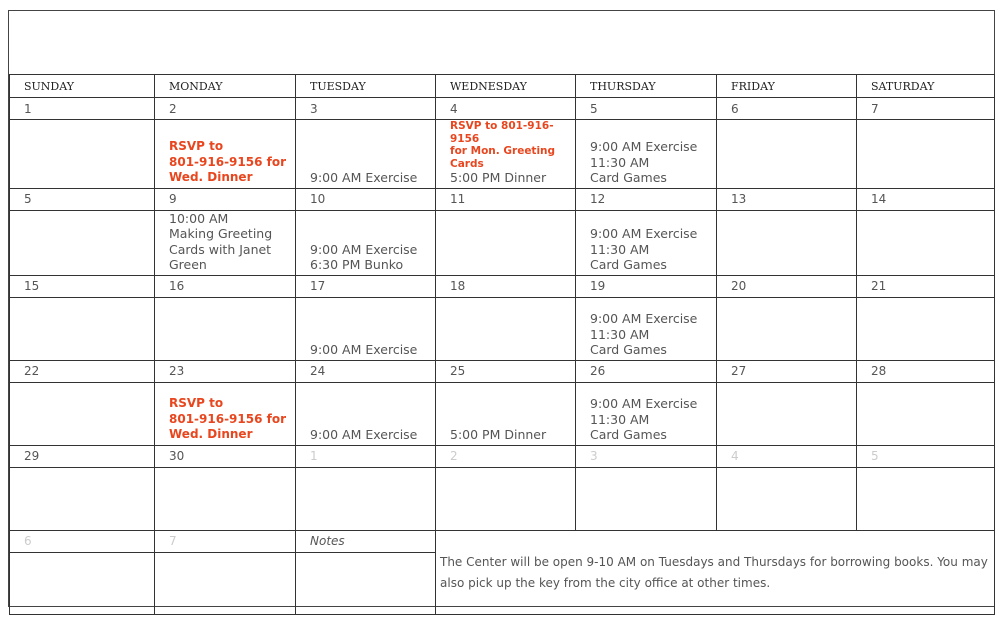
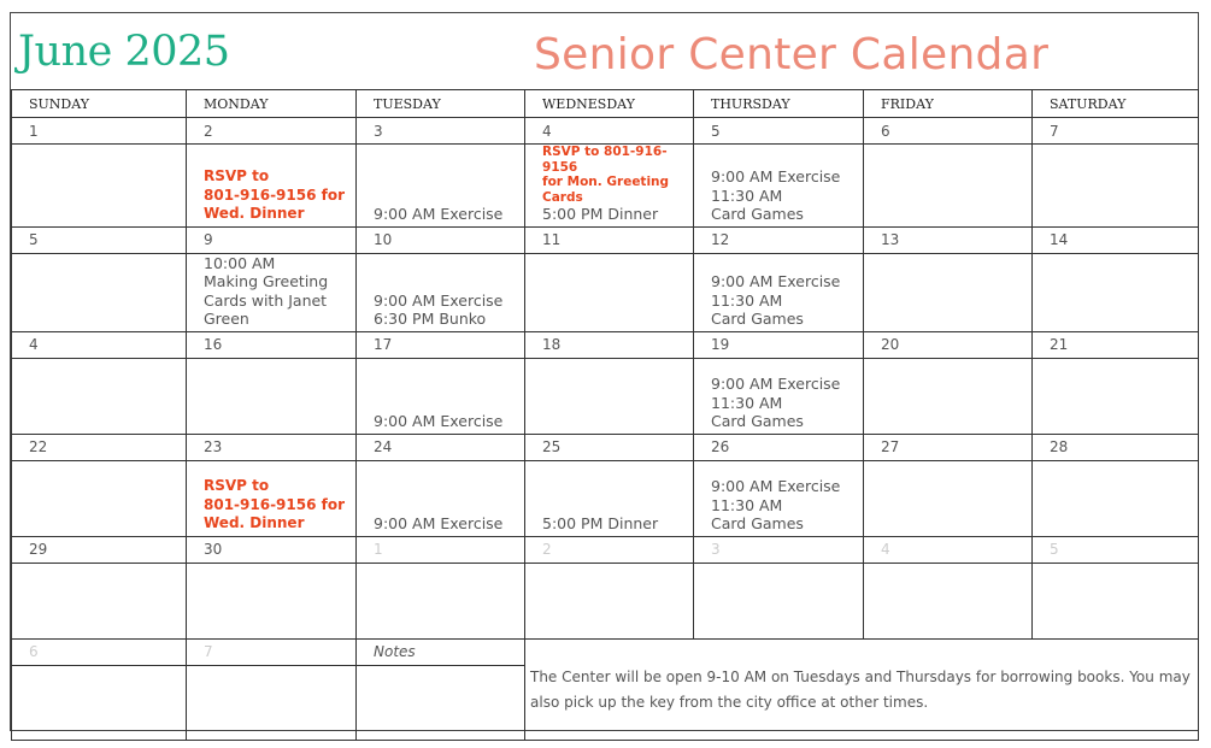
+ June 2025
+ Senior Center Calendar
  SUNDAY	MONDAY	TUESDAY	WEDNESDAY	THURSDAY	FRIDAY	SATURDAY
  1	2	3	4	5	6	7
  	RSVP to 801-916-9156 for Wed. Dinner	9:00 AM Exercise	RSVP to 801-916-9156 for Mon. Greeting Cards 5:00 PM Dinner	9:00 AM Exercise 11:30 AM Card Games
  5	9	10	11	12	13	14
  	10:00 AM Making Greeting Cards with Janet Green	9:00 AM Exercise 6:30 PM Bunko		9:00 AM Exercise 11:30 AM Card Games
- 15	16	17	18	19	20	21
+ 4	16	17	18	19	20	21
  		9:00 AM Exercise		9:00 AM Exercise 11:30 AM Card Games
  22	23	24	25	26	27	28
  	RSVP to 801-916-9156 for Wed. Dinner	9:00 AM Exercise	5:00 PM Dinner	9:00 AM Exercise 11:30 AM Card Games
  29	30	1	2	3	4	5
  6	7	Notes	The Center will be open 9-10 AM on Tuesdays and Thursdays for borrowing books. You may also pick up the key from the city office at other times.
